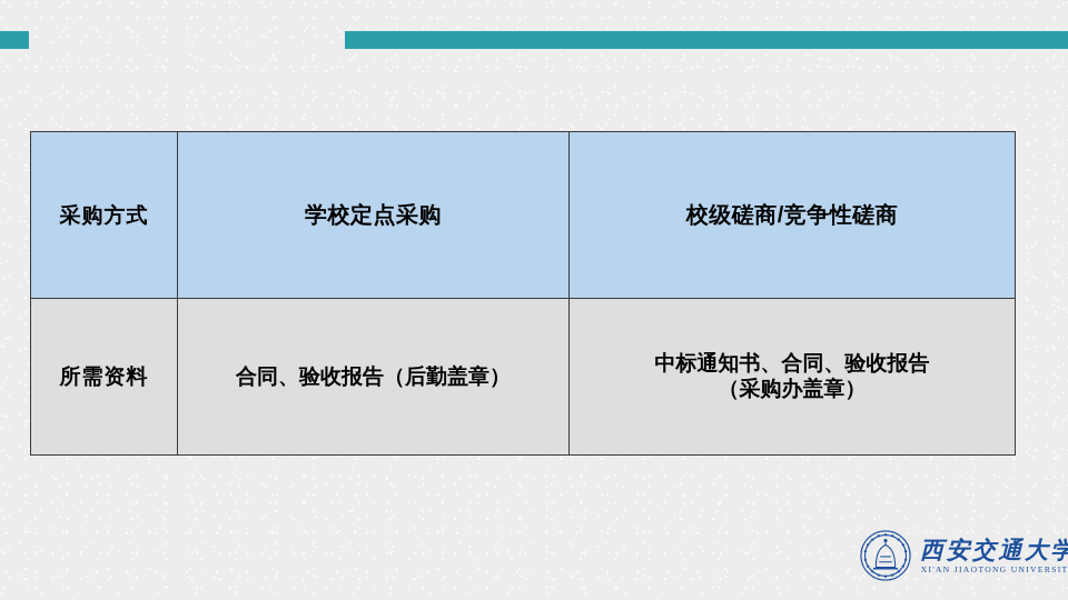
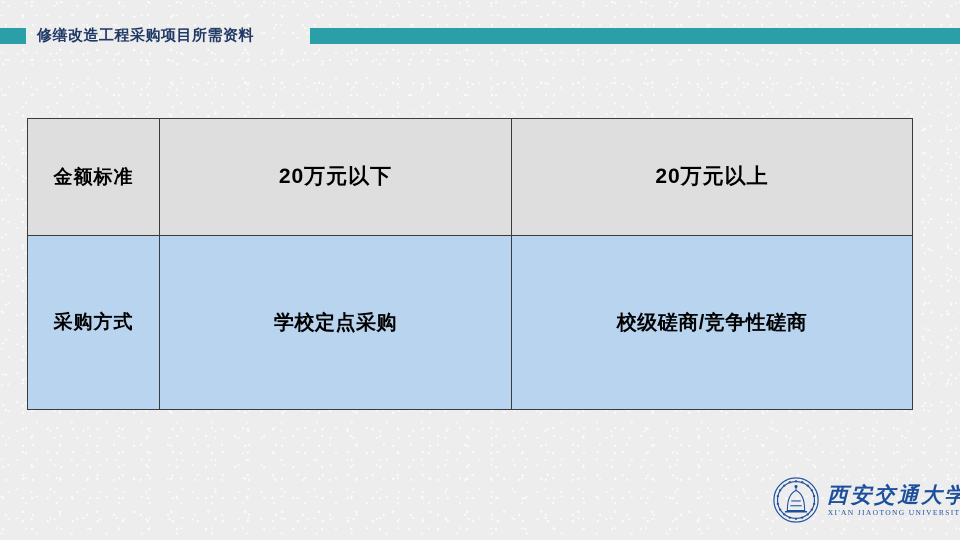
+ 修缮改造工程采购项目所需资料
+ 金额标准	20万元以下	20万元以上
  采购方式	学校定点采购	校级磋商/竞争性磋商
- 所需资料	合同、验收报告（后勤盖章）	中标通知书、合同、验收报告 （采购办盖章）
  西安交通大学
  XI'AN JIAOTONG UNIVERSIT
